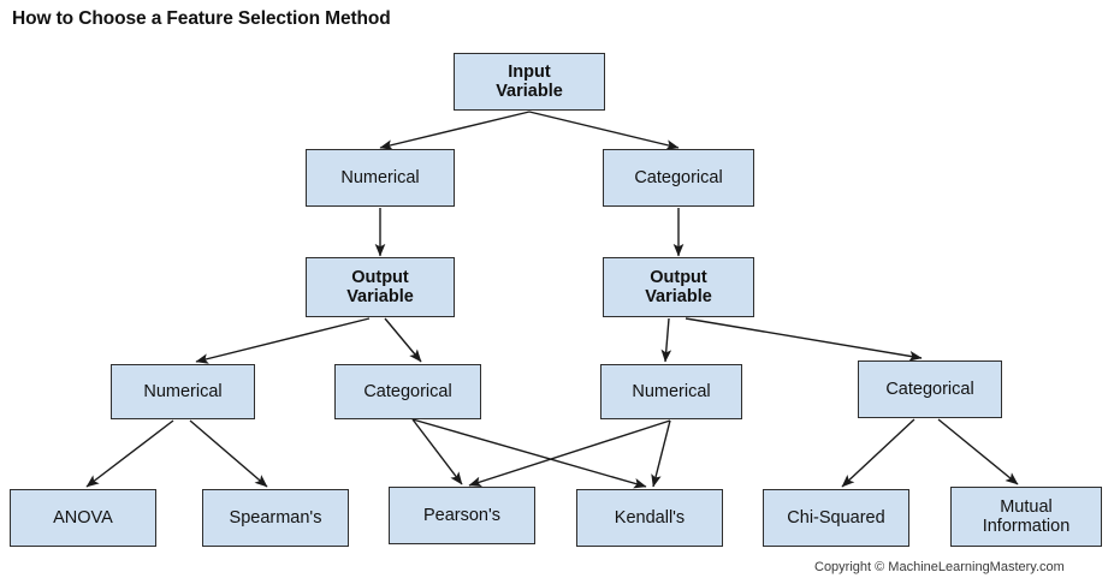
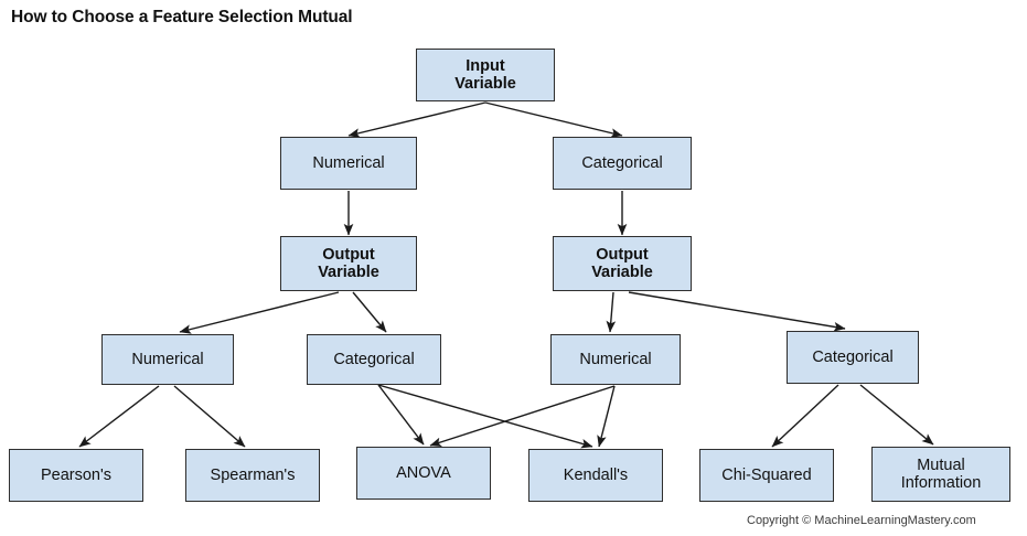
- How to Choose a Feature Selection Method
+ How to Choose a Feature Selection Mutual
  Input
  Variable
  Numerical
  Categorical
  Output
  Variable
  Output
  Variable
  Numerical
  Categorical
  Numerical
  Categorical
- ANOVA
+ Pearson's
  Spearman's
- Pearson's
+ ANOVA
  Kendall's
  Chi-Squared
  Mutual
  Information
  Copyright © MachineLearningMastery.com
